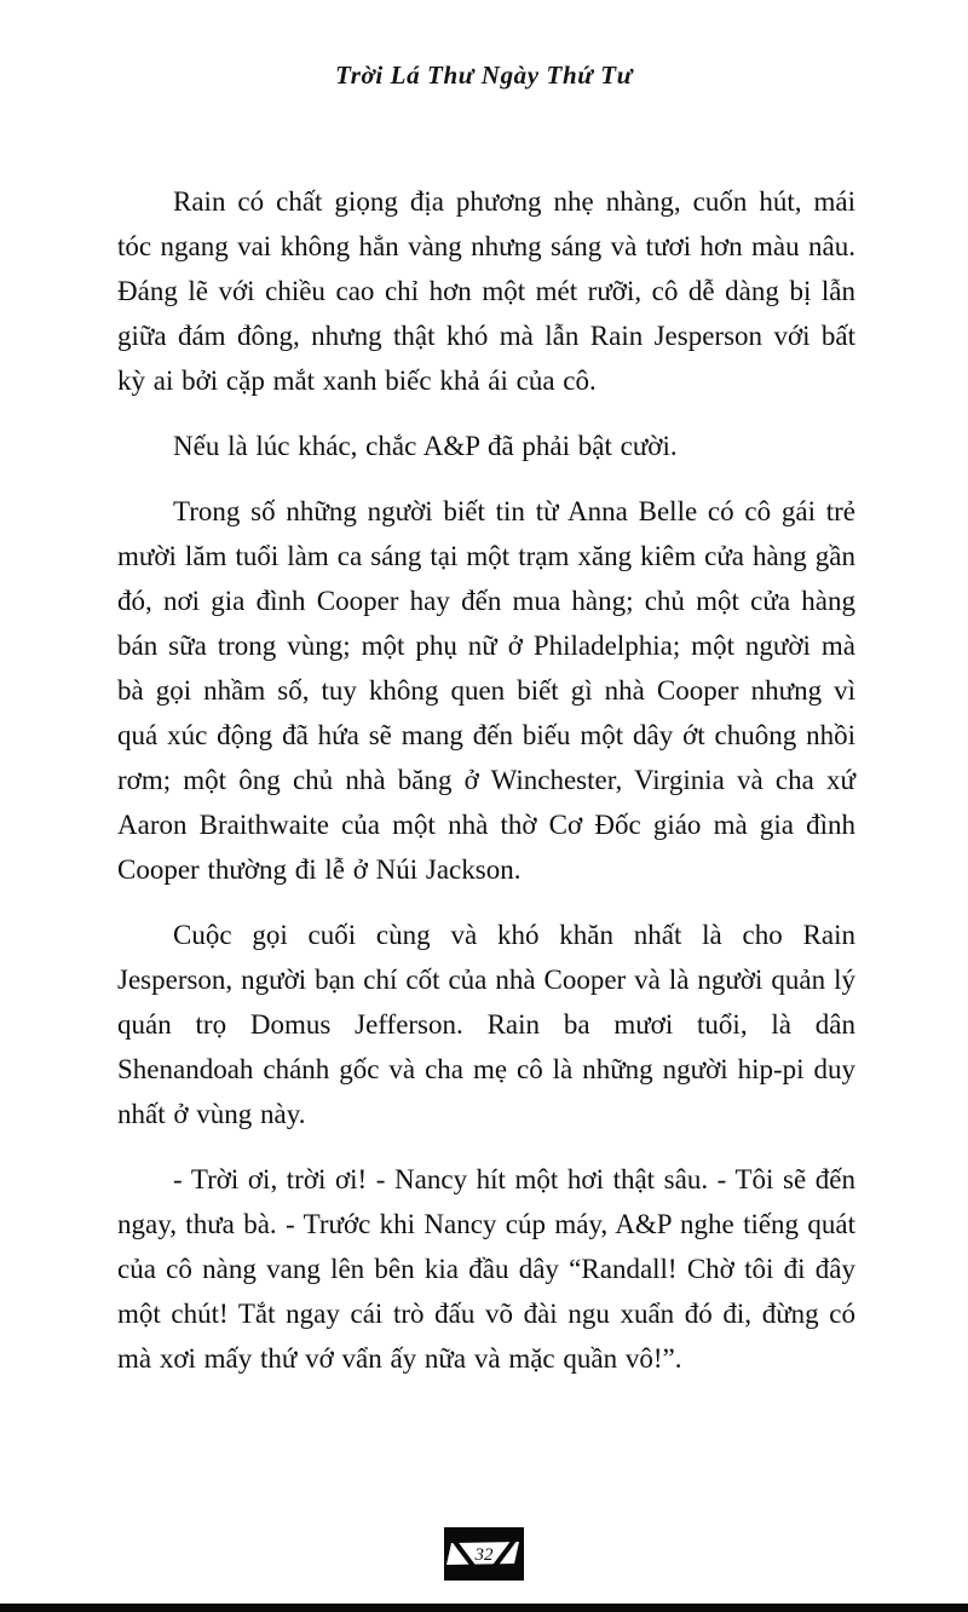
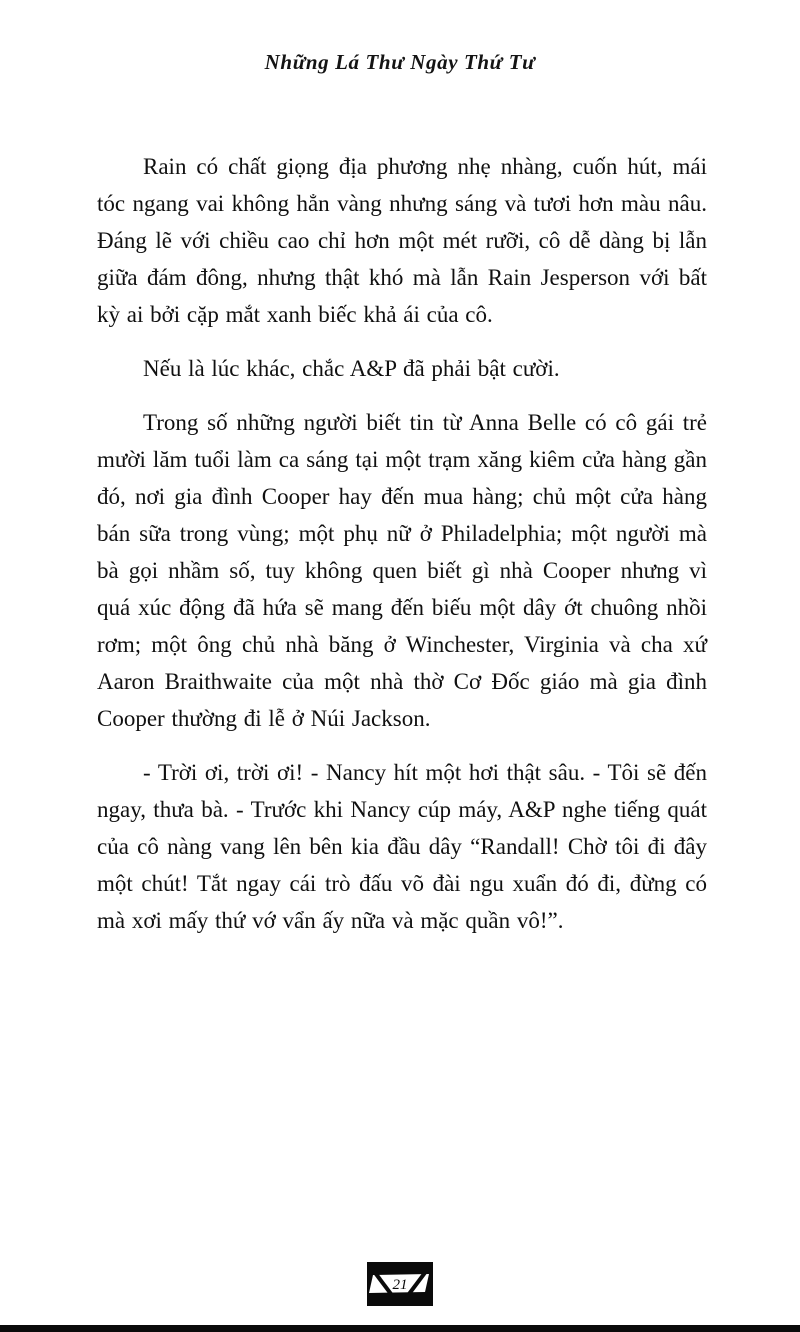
- Trời Lá Thư Ngày Thứ Tư
+ Những Lá Thư Ngày Thứ Tư
  Rain có chất giọng địa phương nhẹ nhàng, cuốn hút, mái tóc ngang vai không hẳn vàng nhưng sáng và tươi hơn màu nâu. Đáng lẽ với chiều cao chỉ hơn một mét rưỡi, cô dễ dàng bị lẫn giữa đám đông, nhưng thật khó mà lẫn Rain Jesperson với bất kỳ ai bởi cặp mắt xanh biếc khả ái của cô.
  Nếu là lúc khác, chắc A&P đã phải bật cười.
  Trong số những người biết tin từ Anna Belle có cô gái trẻ mười lăm tuổi làm ca sáng tại một trạm xăng kiêm cửa hàng gần đó, nơi gia đình Cooper hay đến mua hàng; chủ một cửa hàng bán sữa trong vùng; một phụ nữ ở Philadelphia; một người mà bà gọi nhầm số, tuy không quen biết gì nhà Cooper nhưng vì quá xúc động đã hứa sẽ mang đến biếu một dây ớt chuông nhồi rơm; một ông chủ nhà băng ở Winchester, Virginia và cha xứ Aaron Braithwaite của một nhà thờ Cơ Đốc giáo mà gia đình Cooper thường đi lễ ở Núi Jackson.
- Cuộc gọi cuối cùng và khó khăn nhất là cho Rain Jesperson, người bạn chí cốt của nhà Cooper và là người quản lý quán trọ Domus Jefferson. Rain ba mươi tuổi, là dân Shenandoah chánh gốc và cha mẹ cô là những người hip-pi duy nhất ở vùng này.
  - Trời ơi, trời ơi! - Nancy hít một hơi thật sâu. - Tôi sẽ đến ngay, thưa bà. - Trước khi Nancy cúp máy, A&P nghe tiếng quát của cô nàng vang lên bên kia đầu dây “Randall! Chờ tôi đi đây một chút! Tắt ngay cái trò đấu võ đài ngu xuẩn đó đi, đừng có mà xơi mấy thứ vớ vẩn ấy nữa và mặc quần vô!”.
- 32
+ 21
